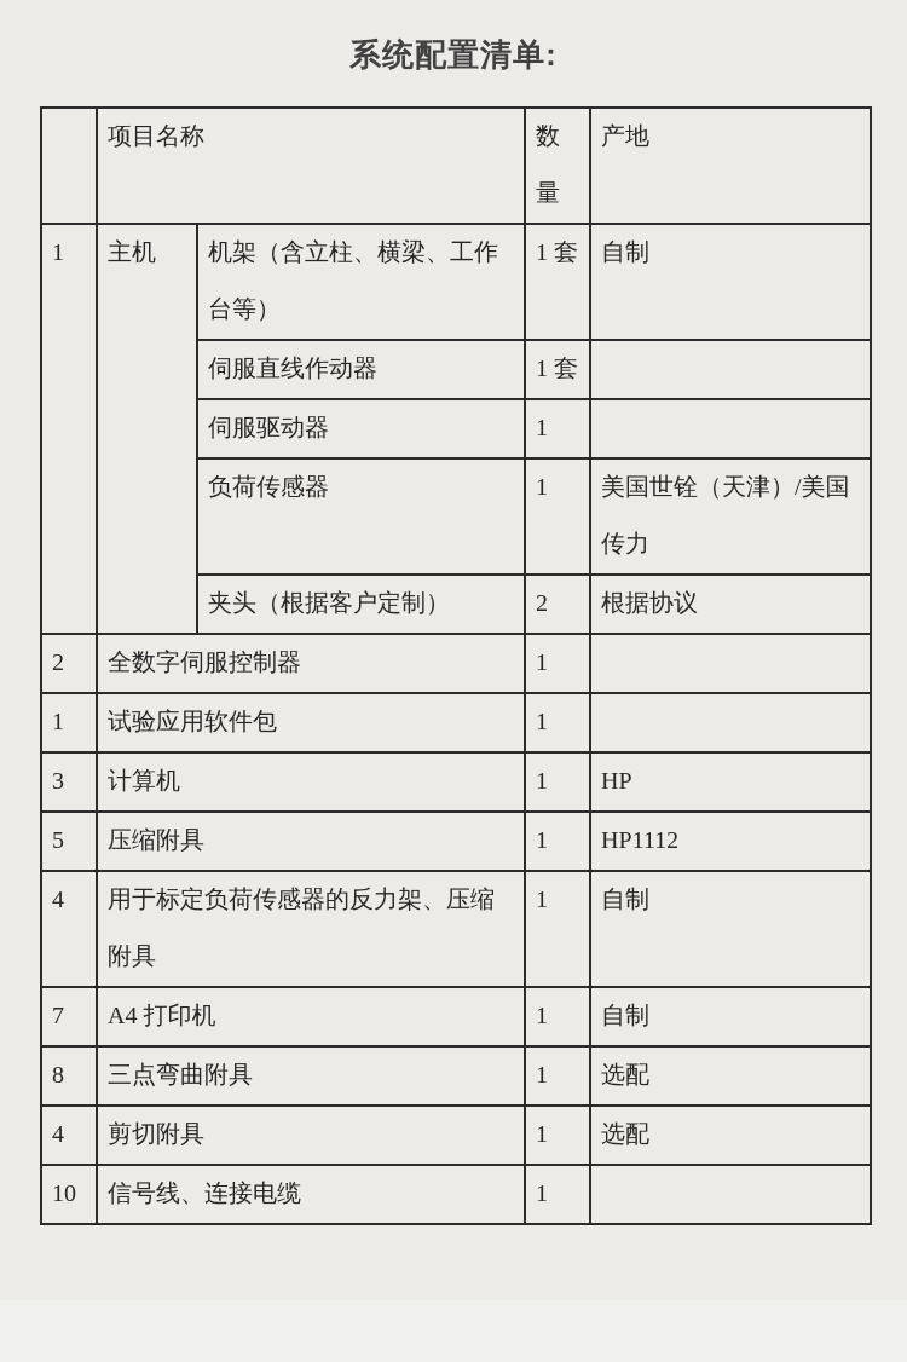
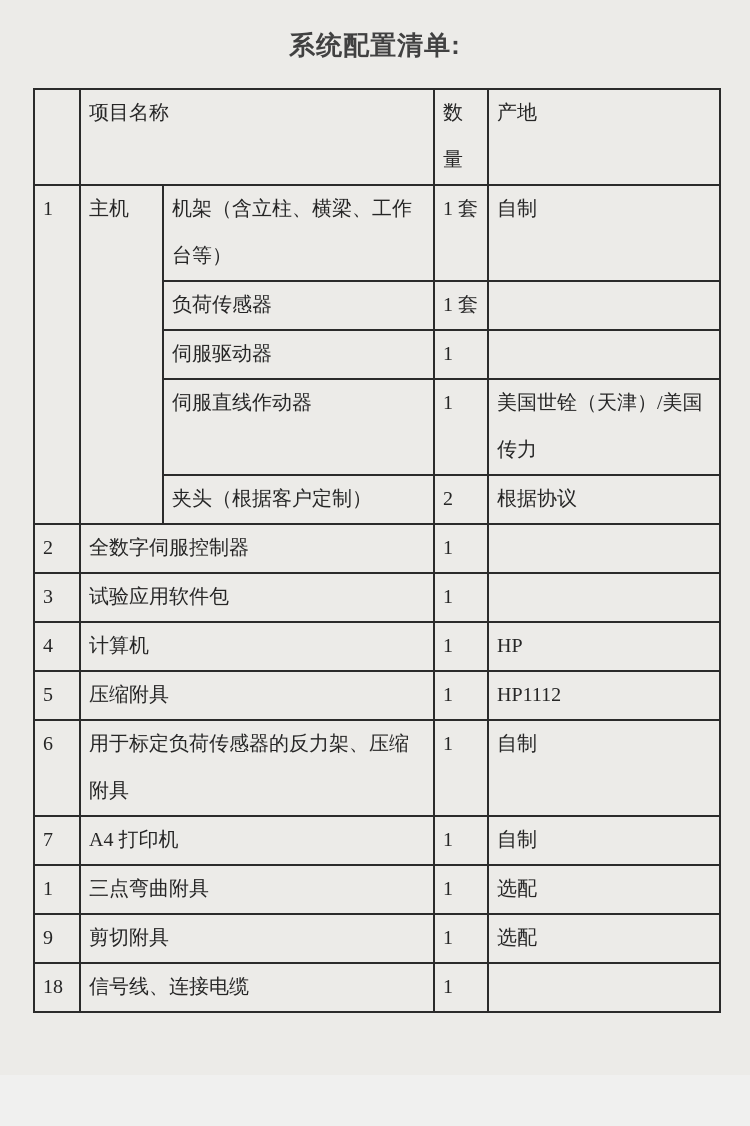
  系统配置清单:
  	项目名称	数量	产地
  1	主机	机架（含立柱、横梁、工作台等）	1 套	自制
- 伺服直线作动器	1 套
+ 负荷传感器	1 套
  伺服驱动器	1
- 负荷传感器	1	美国世铨（天津）/美国传力
+ 伺服直线作动器	1	美国世铨（天津）/美国传力
  夹头（根据客户定制）	2	根据协议
  2	全数字伺服控制器	1
- 1	试验应用软件包	1
+ 3	试验应用软件包	1
- 3	计算机	1	HP
+ 4	计算机	1	HP
  5	压缩附具	1	HP1112
- 4	用于标定负荷传感器的反力架、压缩附具	1	自制
+ 6	用于标定负荷传感器的反力架、压缩附具	1	自制
  7	A4 打印机	1	自制
- 8	三点弯曲附具	1	选配
+ 1	三点弯曲附具	1	选配
- 4	剪切附具	1	选配
+ 9	剪切附具	1	选配
- 10	信号线、连接电缆	1
+ 18	信号线、连接电缆	1
